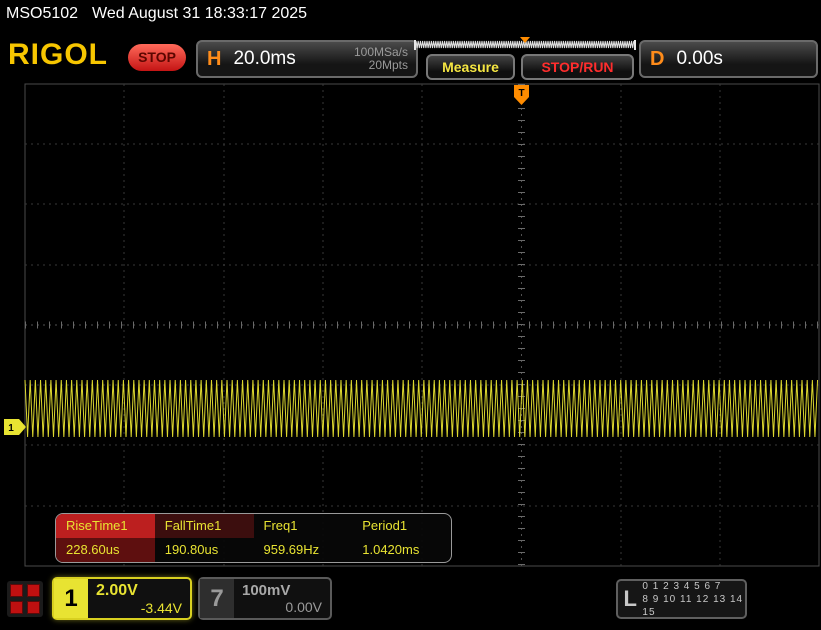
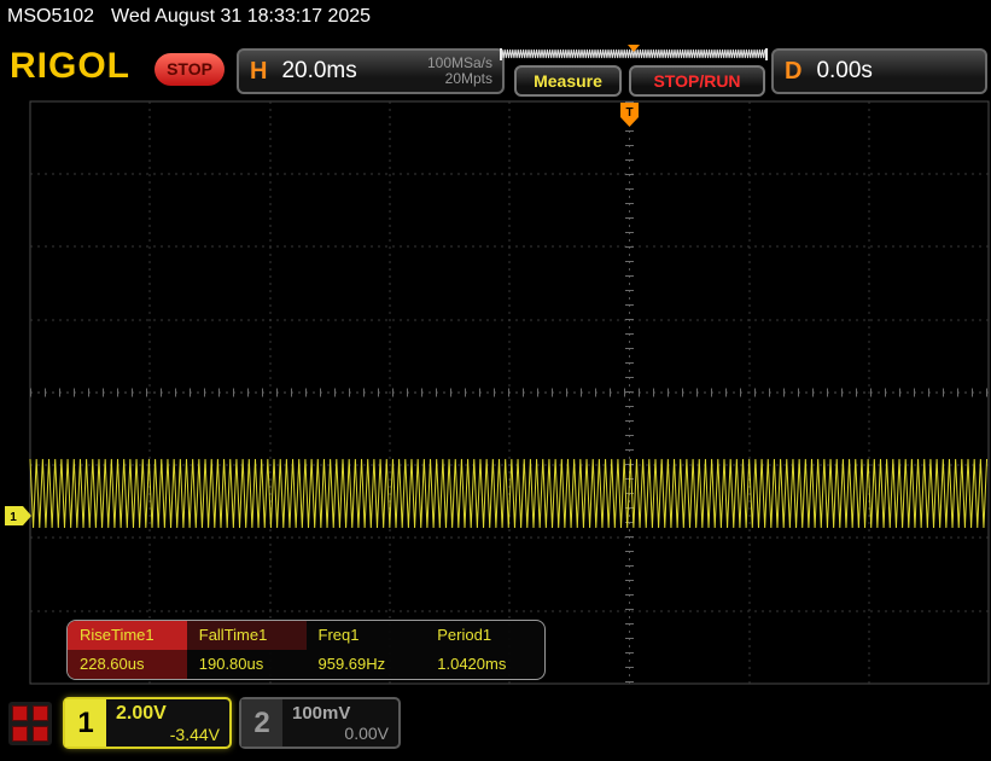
  MSO5102 Wed August 31 18:33:17 2025
  RIGOL
  STOP
  H
  20.0ms
  100MSa/s
  20Mpts
  Measure
  STOP/RUN
  D
  0.00s
  T
  1
  RiseTime1
  228.60us
  FallTime1
  190.80us
  Freq1
  959.69Hz
  Period1
  1.0420ms
  1
  2.00V
  -3.44V
- 7
+ 2
  100mV
  0.00V
- L
- 0 1 2 3 4 5 6 7
- 8 9 10 11 12 13 14 15
